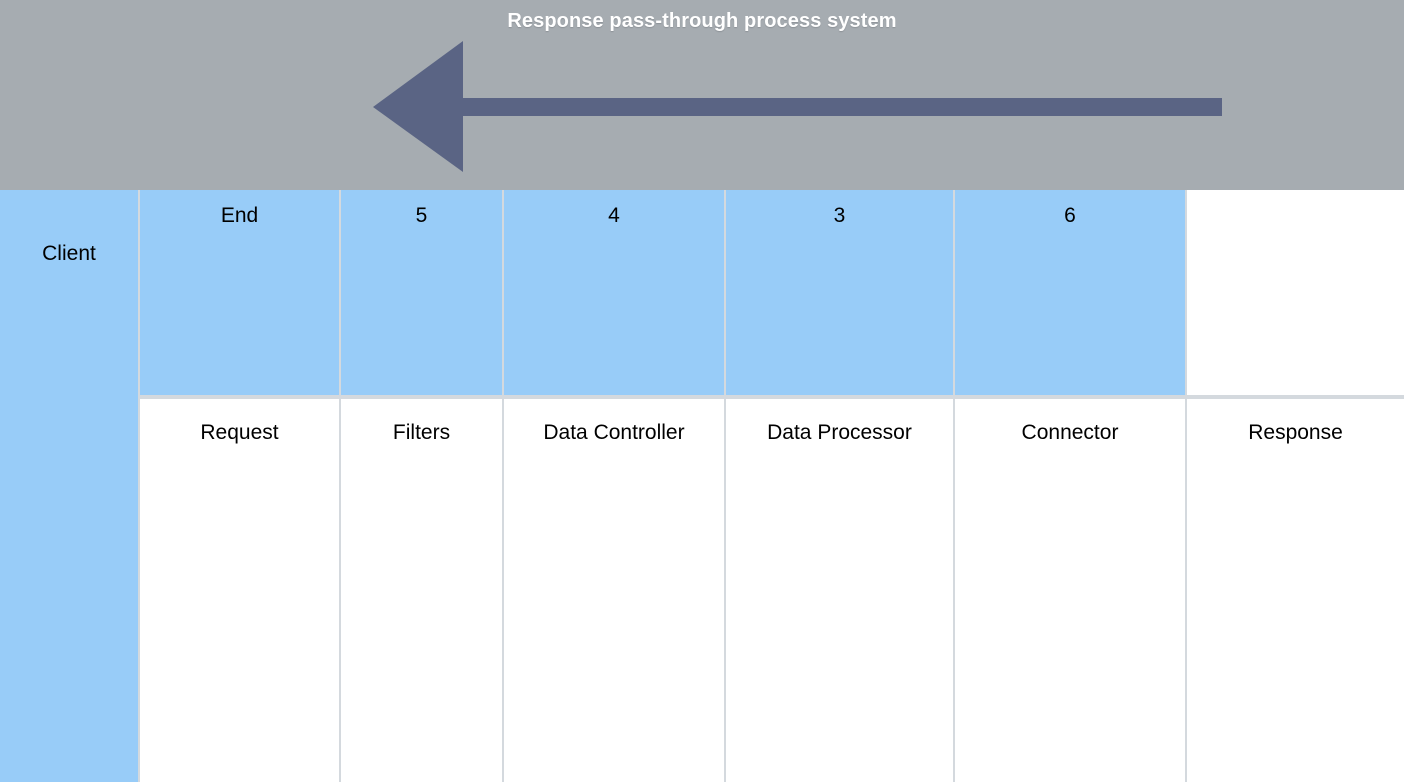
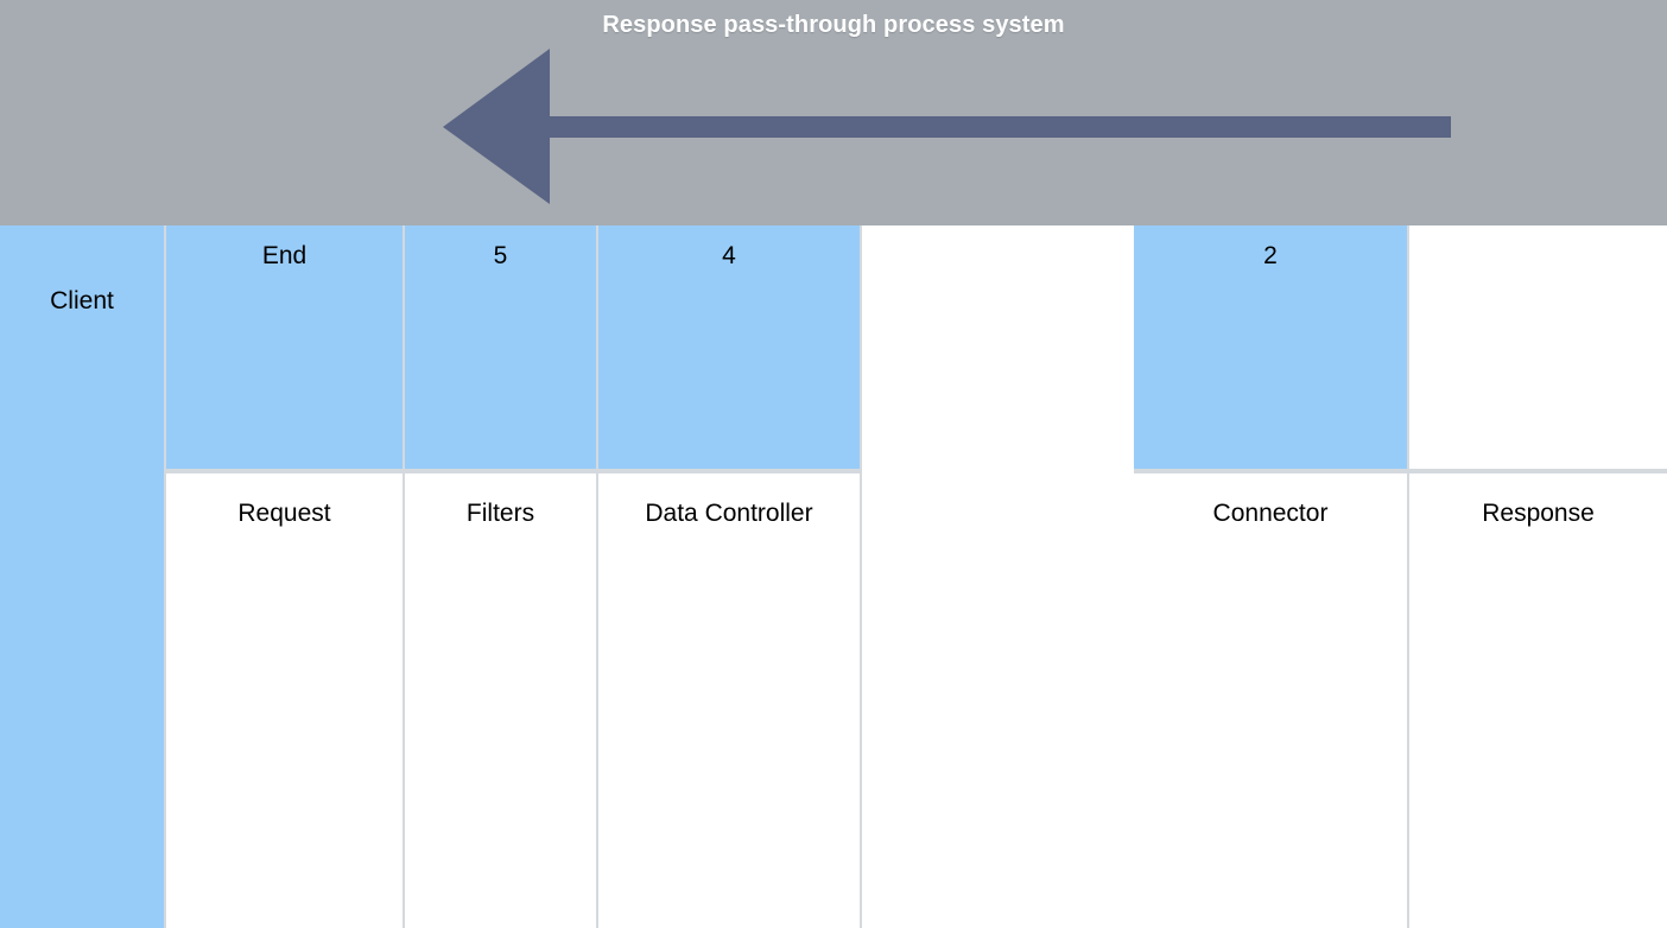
  Response pass-through process system
  Client
  End
  5
  4
- 3
- 6
+ 2
  Request
  Filters
  Data Controller
- Data Processor
  Connector
  Response
